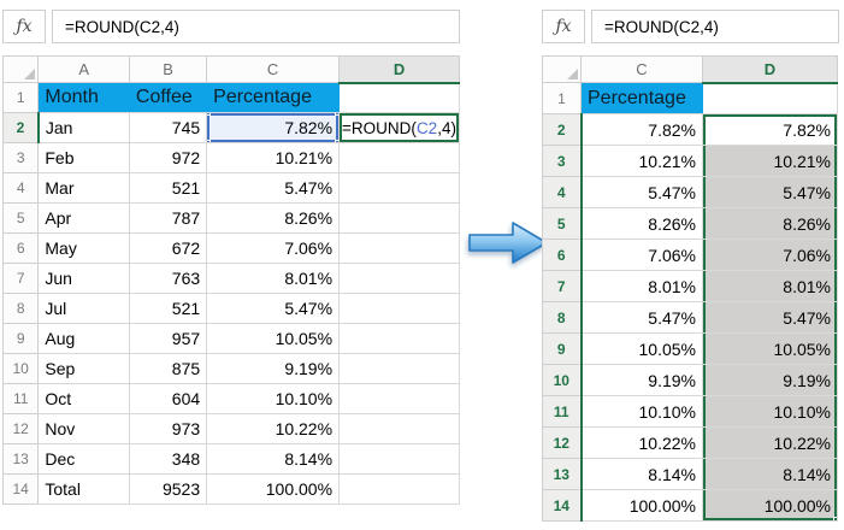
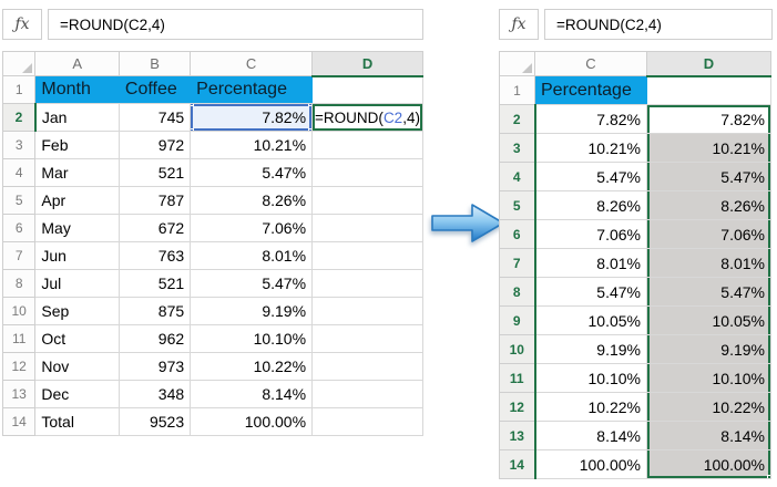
  ƒx
  =ROUND(C2,4)
  	A	B	C	D
  1	Month	Coffee	Percentage
  2	Jan	745	7.82%	=ROUND(C2,4)
  3	Feb	972	10.21%
  4	Mar	521	5.47%
  5	Apr	787	8.26%
  6	May	672	7.06%
  7	Jun	763	8.01%
  8	Jul	521	5.47%
- 9	Aug	957	10.05%
  10	Sep	875	9.19%
- 11	Oct	604	10.10%
+ 11	Oct	962	10.10%
  12	Nov	973	10.22%
  13	Dec	348	8.14%
  14	Total	9523	100.00%
  ƒx
  =ROUND(C2,4)
  	C	D
  1	Percentage
  2	7.82%	7.82%
  3	10.21%	10.21%
  4	5.47%	5.47%
  5	8.26%	8.26%
  6	7.06%	7.06%
  7	8.01%	8.01%
  8	5.47%	5.47%
  9	10.05%	10.05%
  10	9.19%	9.19%
  11	10.10%	10.10%
  12	10.22%	10.22%
  13	8.14%	8.14%
  14	100.00%	100.00%
